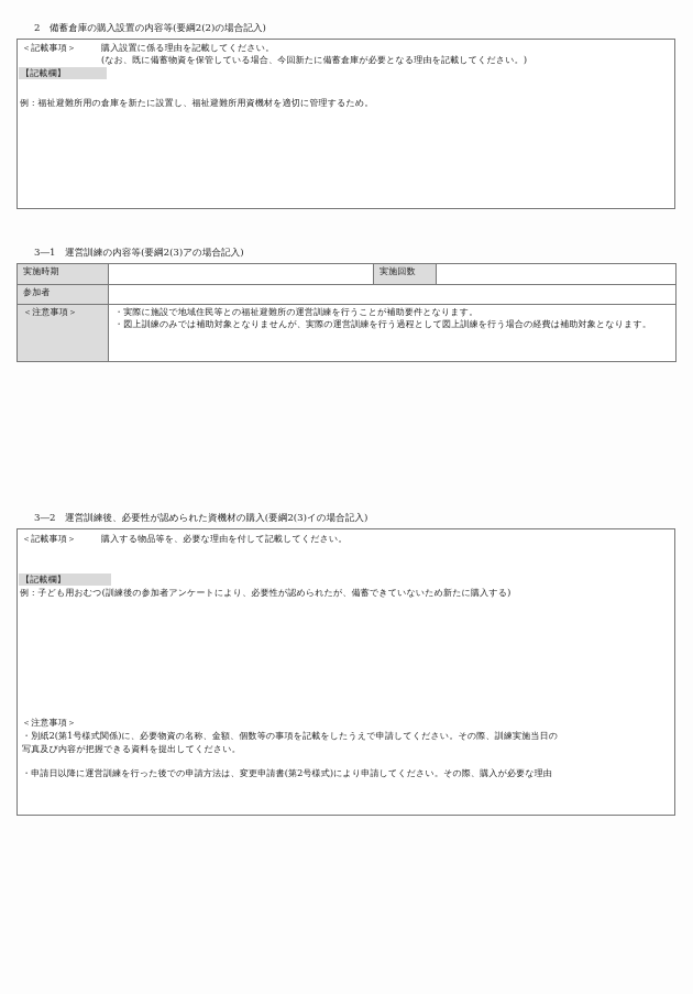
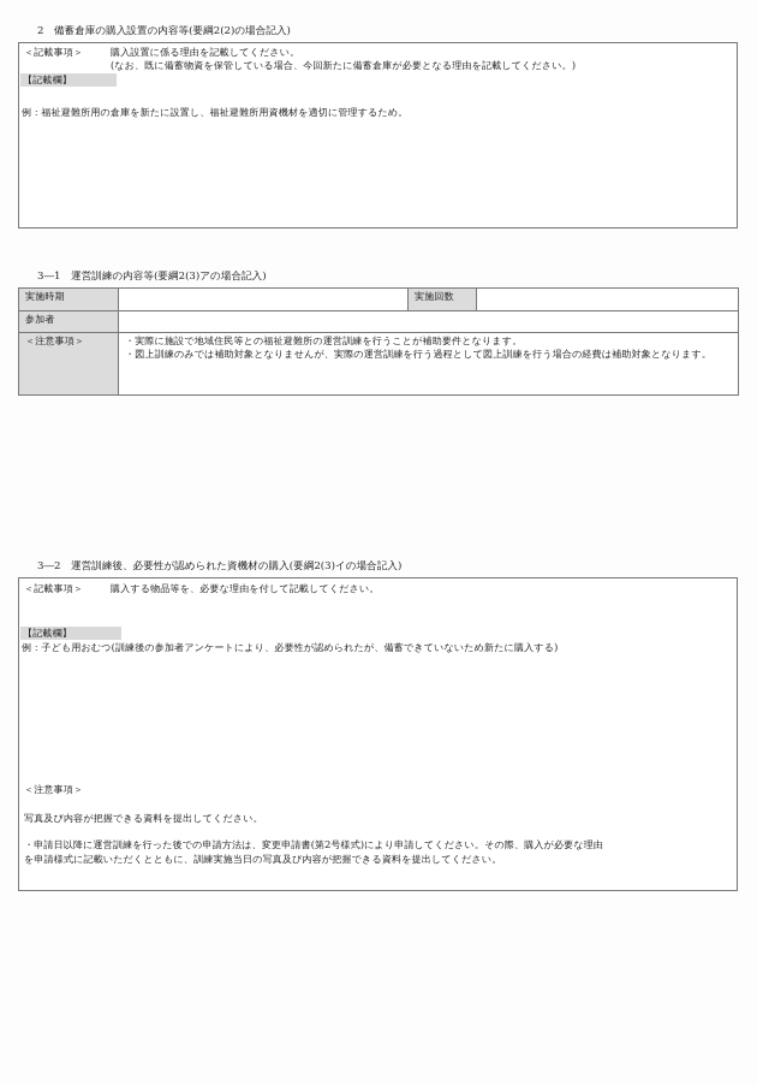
  2 備蓄倉庫の購入設置の内容等(要綱2(2)の場合記入)
  ＜記載事項＞
  購入設置に係る理由を記載してください。
  (なお、既に備蓄物資を保管している場合、今回新たに備蓄倉庫が必要となる理由を記載してください。)
  【記載欄】
  例：福祉避難所用の倉庫を新たに設置し、福祉避難所用資機材を適切に管理するため。
  3―1 運営訓練の内容等(要綱2(3)アの場合記入)
  実施時期		実施回数
  参加者
  ＜注意事項＞	・実際に施設で地域住民等との福祉避難所の運営訓練を行うことが補助要件となります。 ・図上訓練のみでは補助対象となりませんが、実際の運営訓練を行う過程として図上訓練を行う場合の経費は補助対象となります。
  3―2 運営訓練後、必要性が認められた資機材の購入(要綱2(3)イの場合記入)
  ＜記載事項＞
  購入する物品等を、必要な理由を付して記載してください。
  【記載欄】
  例：子ども用おむつ(訓練後の参加者アンケートにより、必要性が認められたが、備蓄できていないため新たに購入する)
  ＜注意事項＞
- ・別紙2(第1号様式関係)に、必要物資の名称、金額、個数等の事項を記載をしたうえで申請してください。その際、訓練実施当日の
  写真及び内容が把握できる資料を提出してください。
  ・申請日以降に運営訓練を行った後での申請方法は、変更申請書(第2号様式)により申請してください。その際、購入が必要な理由
+ を申請様式に記載いただくとともに、訓練実施当日の写真及び内容が把握できる資料を提出してください。
